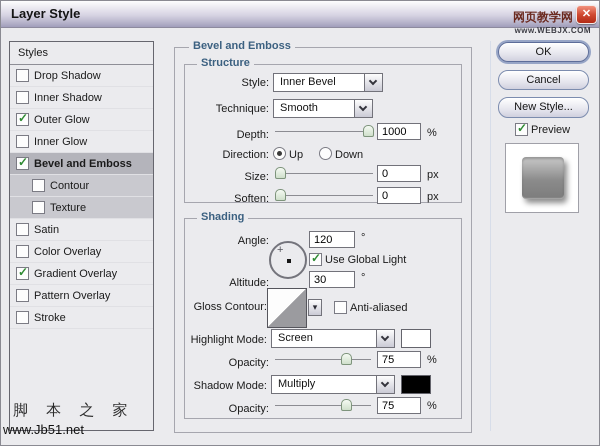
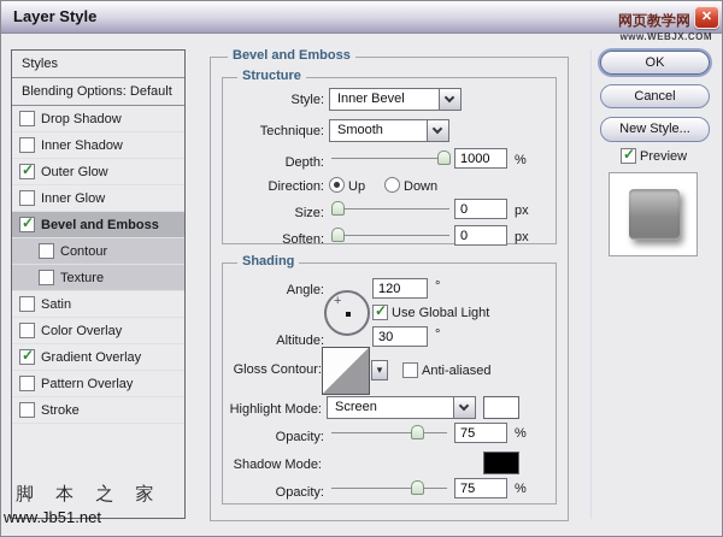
  Layer Style
  网页教学网
  ✕
  www.WEBJX.COM
  Styles
+ Blending Options: Default
  Drop Shadow
  Inner Shadow
  Outer Glow
  Inner Glow
  Bevel and Emboss
  Contour
  Texture
  Satin
  Color Overlay
  Gradient Overlay
  Pattern Overlay
  Stroke
  Bevel and Emboss
  Structure
  Shading
  Style:
  Inner Bevel
  Technique:
  Smooth
  Depth:
  1000
  %
  Direction:
  Up
  Down
  Size:
  0
  px
  Soften:
  0
  px
  Angle:
  +
  120
  °
  Use Global Light
  Altitude:
  30
  °
  Gloss Contour:
  ▾
  Anti-aliased
  Highlight Mode:
  Screen
  Opacity:
  75
  %
  Shadow Mode:
- Multiply
  Opacity:
  75
  %
  OK
  Cancel
  New Style...
  Preview
  脚 本 之 家
  www.Jb51.net
